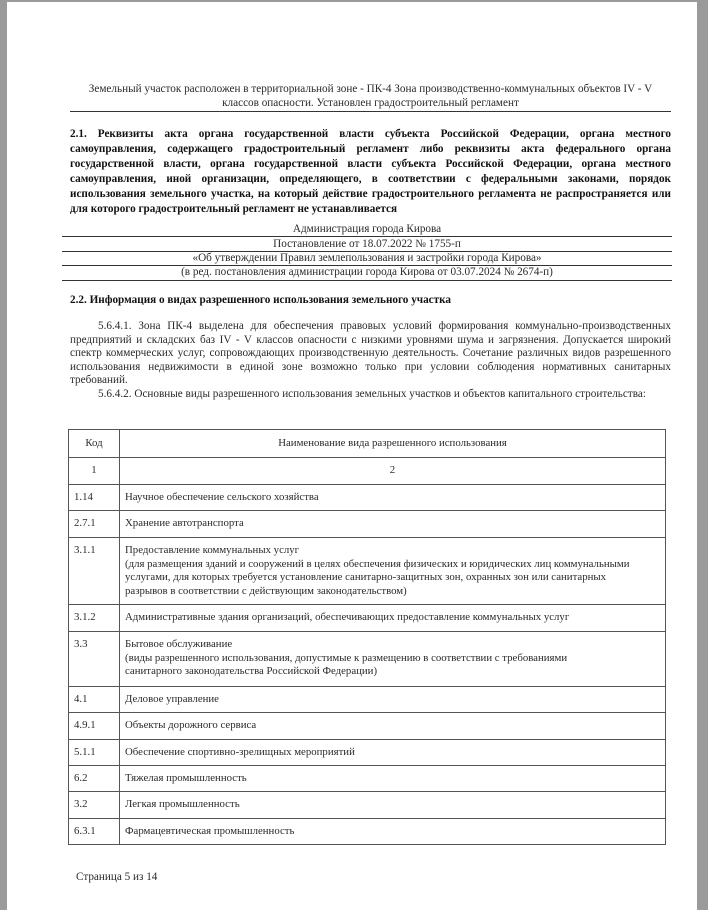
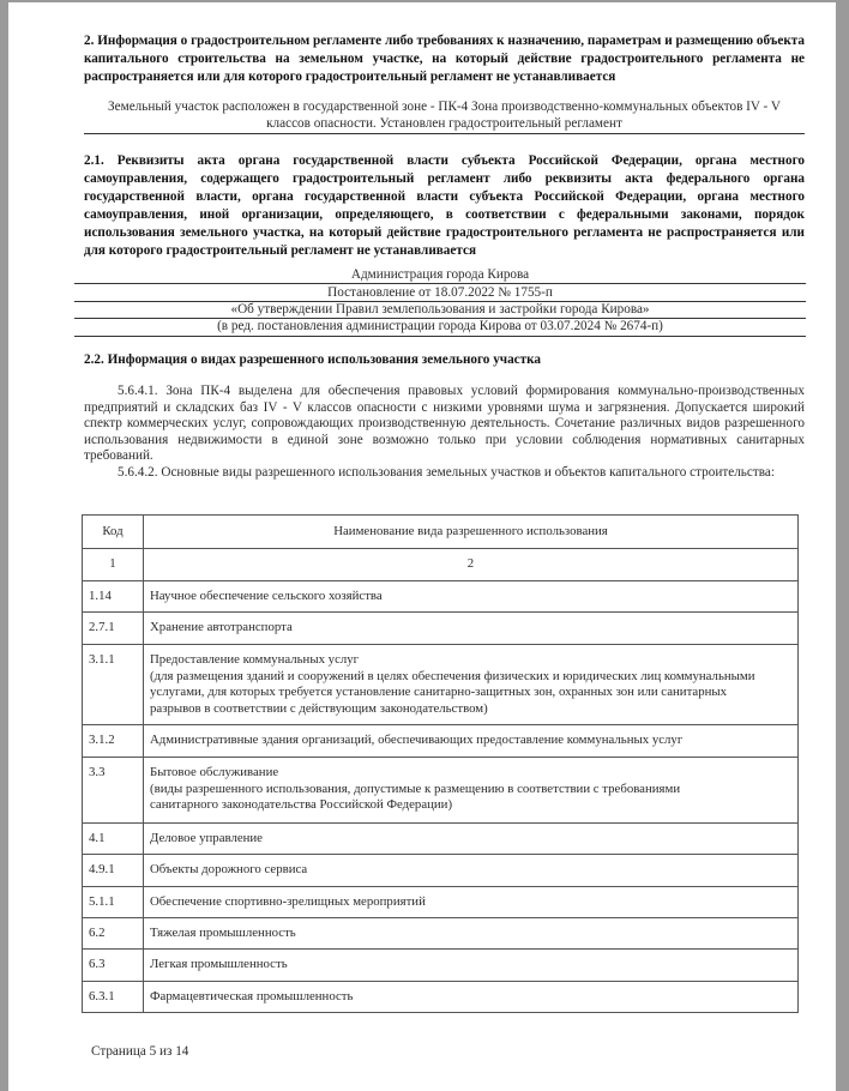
+ 2. Информация о градостроительном регламенте либо требованиях к назначению, параметрам и размещению объекта капитального строительства на земельном участке, на который действие градостроительного регламента не распространяется или для которого градостроительный регламент не устанавливается
- Земельный участок расположен в территориальной зоне - ПК-4 Зона производственно-коммунальных объектов IV - V
+ Земельный участок расположен в государственной зоне - ПК-4 Зона производственно-коммунальных объектов IV - V
  классов опасности. Установлен градостроительный регламент
  2.1. Реквизиты акта органа государственной власти субъекта Российской Федерации, органа местного самоуправления, содержащего градостроительный регламент либо реквизиты акта федерального органа государственной власти, органа государственной власти субъекта Российской Федерации, органа местного самоуправления, иной организации, определяющего, в соответствии с федеральными законами, порядок использования земельного участка, на который действие градостроительного регламента не распространяется или для которого градостроительный регламент не устанавливается
  Администрация города Кирова
  Постановление от 18.07.2022 № 1755-п
  «Об утверждении Правил землепользования и застройки города Кирова»
  (в ред. постановления администрации города Кирова от 03.07.2024 № 2674-п)
  2.2. Информация о видах разрешенного использования земельного участка
  5.6.4.1. Зона ПК-4 выделена для обеспечения правовых условий формирования коммунально-производственных предприятий и складских баз IV - V классов опасности с низкими уровнями шума и загрязнения. Допускается широкий спектр коммерческих услуг, сопровождающих производственную деятельность. Сочетание различных видов разрешенного использования недвижимости в единой зоне возможно только при условии соблюдения нормативных санитарных требований.
  5.6.4.2. Основные виды разрешенного использования земельных участков и объектов капитального строительства:
  Код	Наименование вида разрешенного использования
  1	2
  1.14	Научное обеспечение сельского хозяйства
  2.7.1	Хранение автотранспорта
  3.1.1	Предоставление коммунальных услуг (для размещения зданий и сооружений в целях обеспечения физических и юридических лиц коммунальными услугами, для которых требуется установление санитарно-защитных зон, охранных зон или санитарных разрывов в соответствии с действующим законодательством)
  3.1.2	Административные здания организаций, обеспечивающих предоставление коммунальных услуг
  3.3	Бытовое обслуживание (виды разрешенного использования, допустимые к размещению в соответствии с требованиями санитарного законодательства Российской Федерации)
  4.1	Деловое управление
  4.9.1	Объекты дорожного сервиса
  5.1.1	Обеспечение спортивно-зрелищных мероприятий
  6.2	Тяжелая промышленность
- 3.2	Легкая промышленность
+ 6.3	Легкая промышленность
  6.3.1	Фармацевтическая промышленность
  Страница 5 из 14
